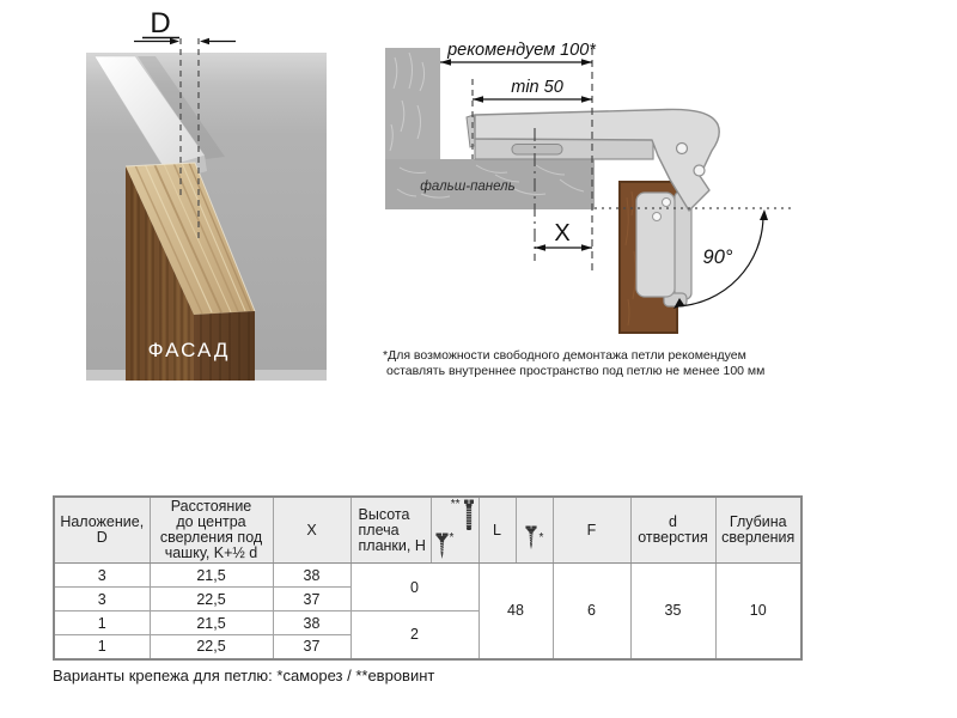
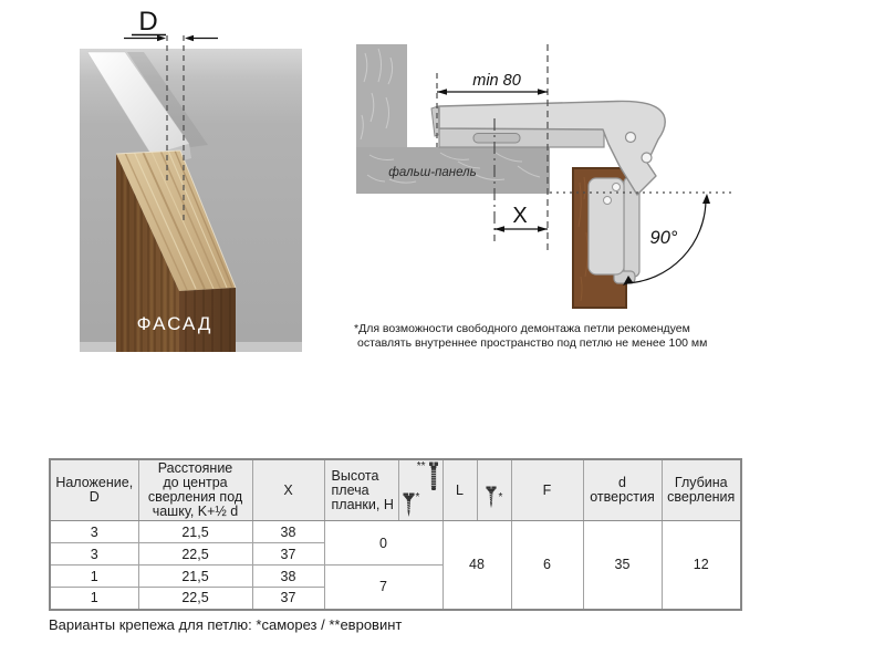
  ФАСАД
  D
  фальш-панель
- рекомендуем 100*
- min 50
+ min 80
  X
  90°
  *Для возможности свободного демонтажа петли рекомендуем
  оставлять внутреннее пространство под петлю не менее 100 мм
  Наложение, D	Расстояние до центра сверления под чашку, K+½ d	X	Высота плеча планки, H	** *	L	*	F	d отверстия	Глубина сверления
- 3	21,5	38	0	48	6	35	10
+ 3	21,5	38	0	48	6	35	12
  3	22,5	37
- 1	21,5	38	2
+ 1	21,5	38	7
  1	22,5	37
  Варианты крепежа для петлю: *саморез / **евровинт
